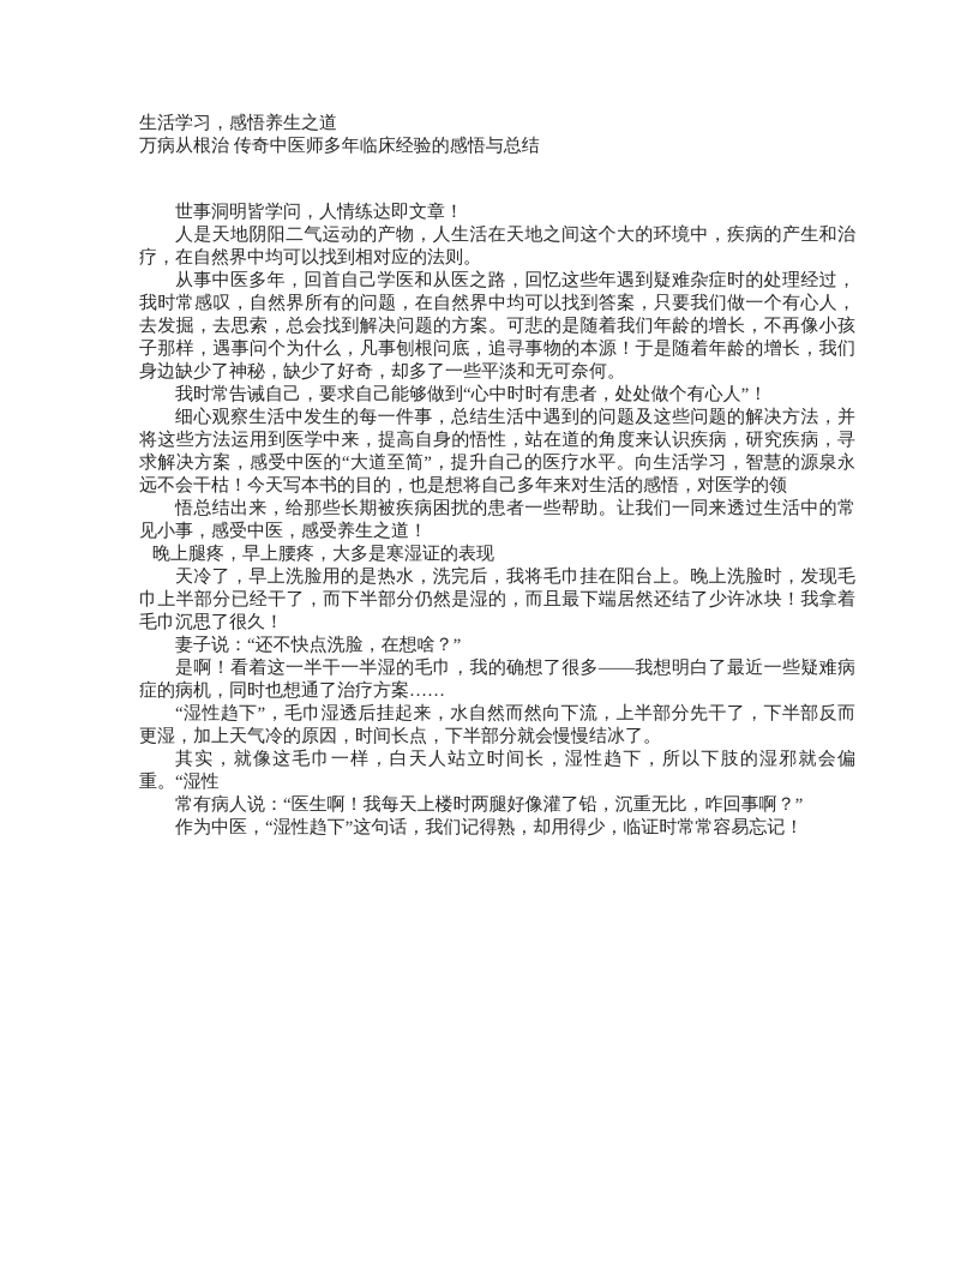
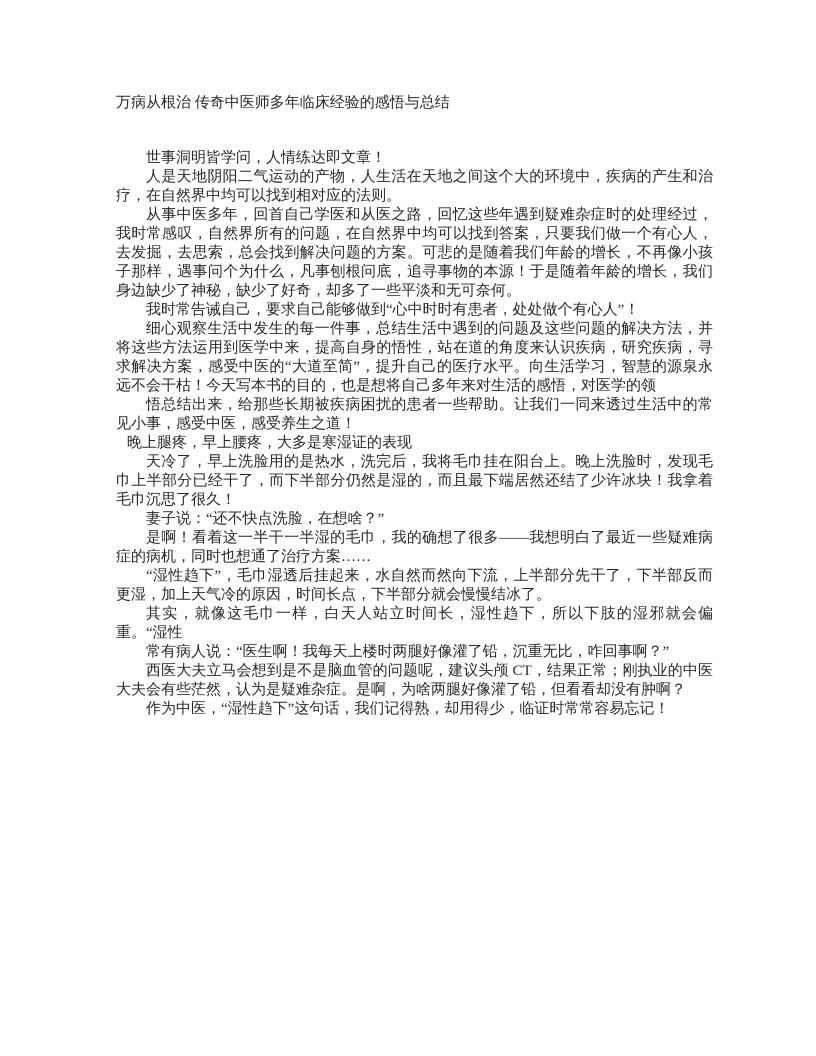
- 生活学习，感悟养生之道
  万病从根治 传奇中医师多年临床经验的感悟与总结
  世事洞明皆学问，人情练达即文章！
  人是天地阴阳二气运动的产物，人生活在天地之间这个大的环境中，疾病的产生和治疗，在自然界中均可以找到相对应的法则。
  从事中医多年，回首自己学医和从医之路，回忆这些年遇到疑难杂症时的处理经过，我时常感叹，自然界所有的问题，在自然界中均可以找到答案，只要我们做一个有心人，去发掘，去思索，总会找到解决问题的方案。可悲的是随着我们年龄的增长，不再像小孩子那样，遇事问个为什么，凡事刨根问底，追寻事物的本源！于是随着年龄的增长，我们身边缺少了神秘，缺少了好奇，却多了一些平淡和无可奈何。
  我时常告诫自己，要求自己能够做到“心中时时有患者，处处做个有心人”！
  细心观察生活中发生的每一件事，总结生活中遇到的问题及这些问题的解决方法，并将这些方法运用到医学中来，提高自身的悟性，站在道的角度来认识疾病，研究疾病，寻求解决方案，感受中医的“大道至简”，提升自己的医疗水平。向生活学习，智慧的源泉永远不会干枯！今天写本书的目的，也是想将自己多年来对生活的感悟，对医学的领
  悟总结出来，给那些长期被疾病困扰的患者一些帮助。让我们一同来透过生活中的常见小事，感受中医，感受养生之道！
  晚上腿疼，早上腰疼，大多是寒湿证的表现
  天冷了，早上洗脸用的是热水，洗完后，我将毛巾挂在阳台上。晚上洗脸时，发现毛巾上半部分已经干了，而下半部分仍然是湿的，而且最下端居然还结了少许冰块！我拿着毛巾沉思了很久！
  妻子说：“还不快点洗脸，在想啥？”
  是啊！看着这一半干一半湿的毛巾，我的确想了很多——我想明白了最近一些疑难病症的病机，同时也想通了治疗方案……
  “湿性趋下”，毛巾湿透后挂起来，水自然而然向下流，上半部分先干了，下半部反而更湿，加上天气冷的原因，时间长点，下半部分就会慢慢结冰了。
  其实，就像这毛巾一样，白天人站立时间长，湿性趋下，所以下肢的湿邪就会偏重。“湿性
  常有病人说：“医生啊！我每天上楼时两腿好像灌了铅，沉重无比，咋回事啊？”
+ 西医大夫立马会想到是不是脑血管的问题呢，建议头颅 CT，结果正常；刚执业的中医大夫会有些茫然，认为是疑难杂症。是啊，为啥两腿好像灌了铅，但看看却没有肿啊？
  作为中医，“湿性趋下”这句话，我们记得熟，却用得少，临证时常常容易忘记！
